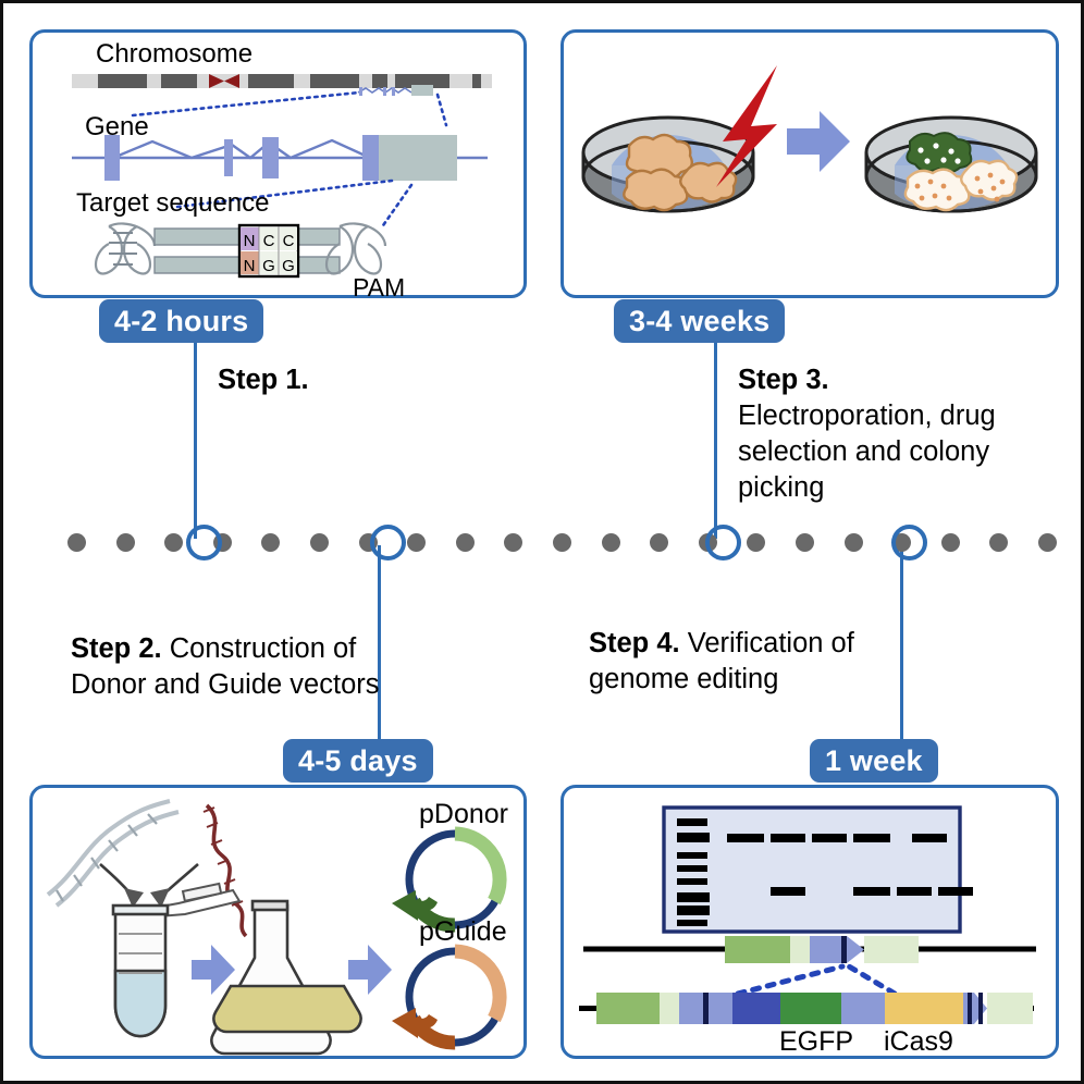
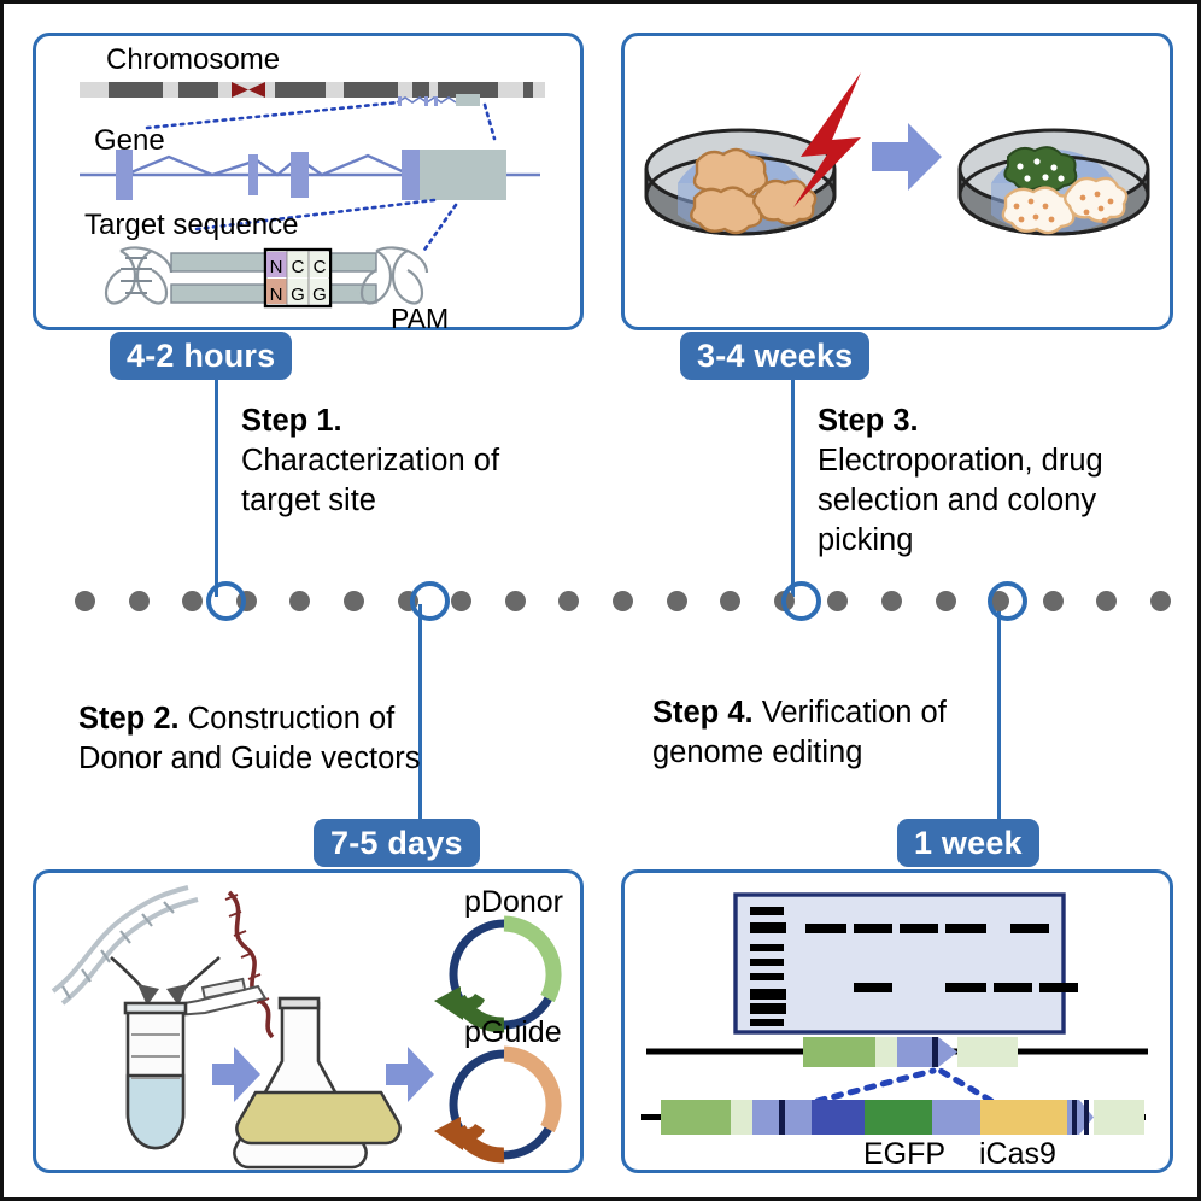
  N
  C
  C
  N
  G
  G
  Chromosome
  Gene
  Target sequence
  PAM
  pDonor
  pGuide
  EGFP
  iCas9
  4-2 hours
  3-4 weeks
- 4-5 days
+ 7-5 days
  1 week
  Step 1.
+ Characterization of target site
  Step 3.
  Electroporation, drug selection and colony picking
  Step 2. Construction of Donor and Guide vectors
  Step 4. Verification of genome editing
